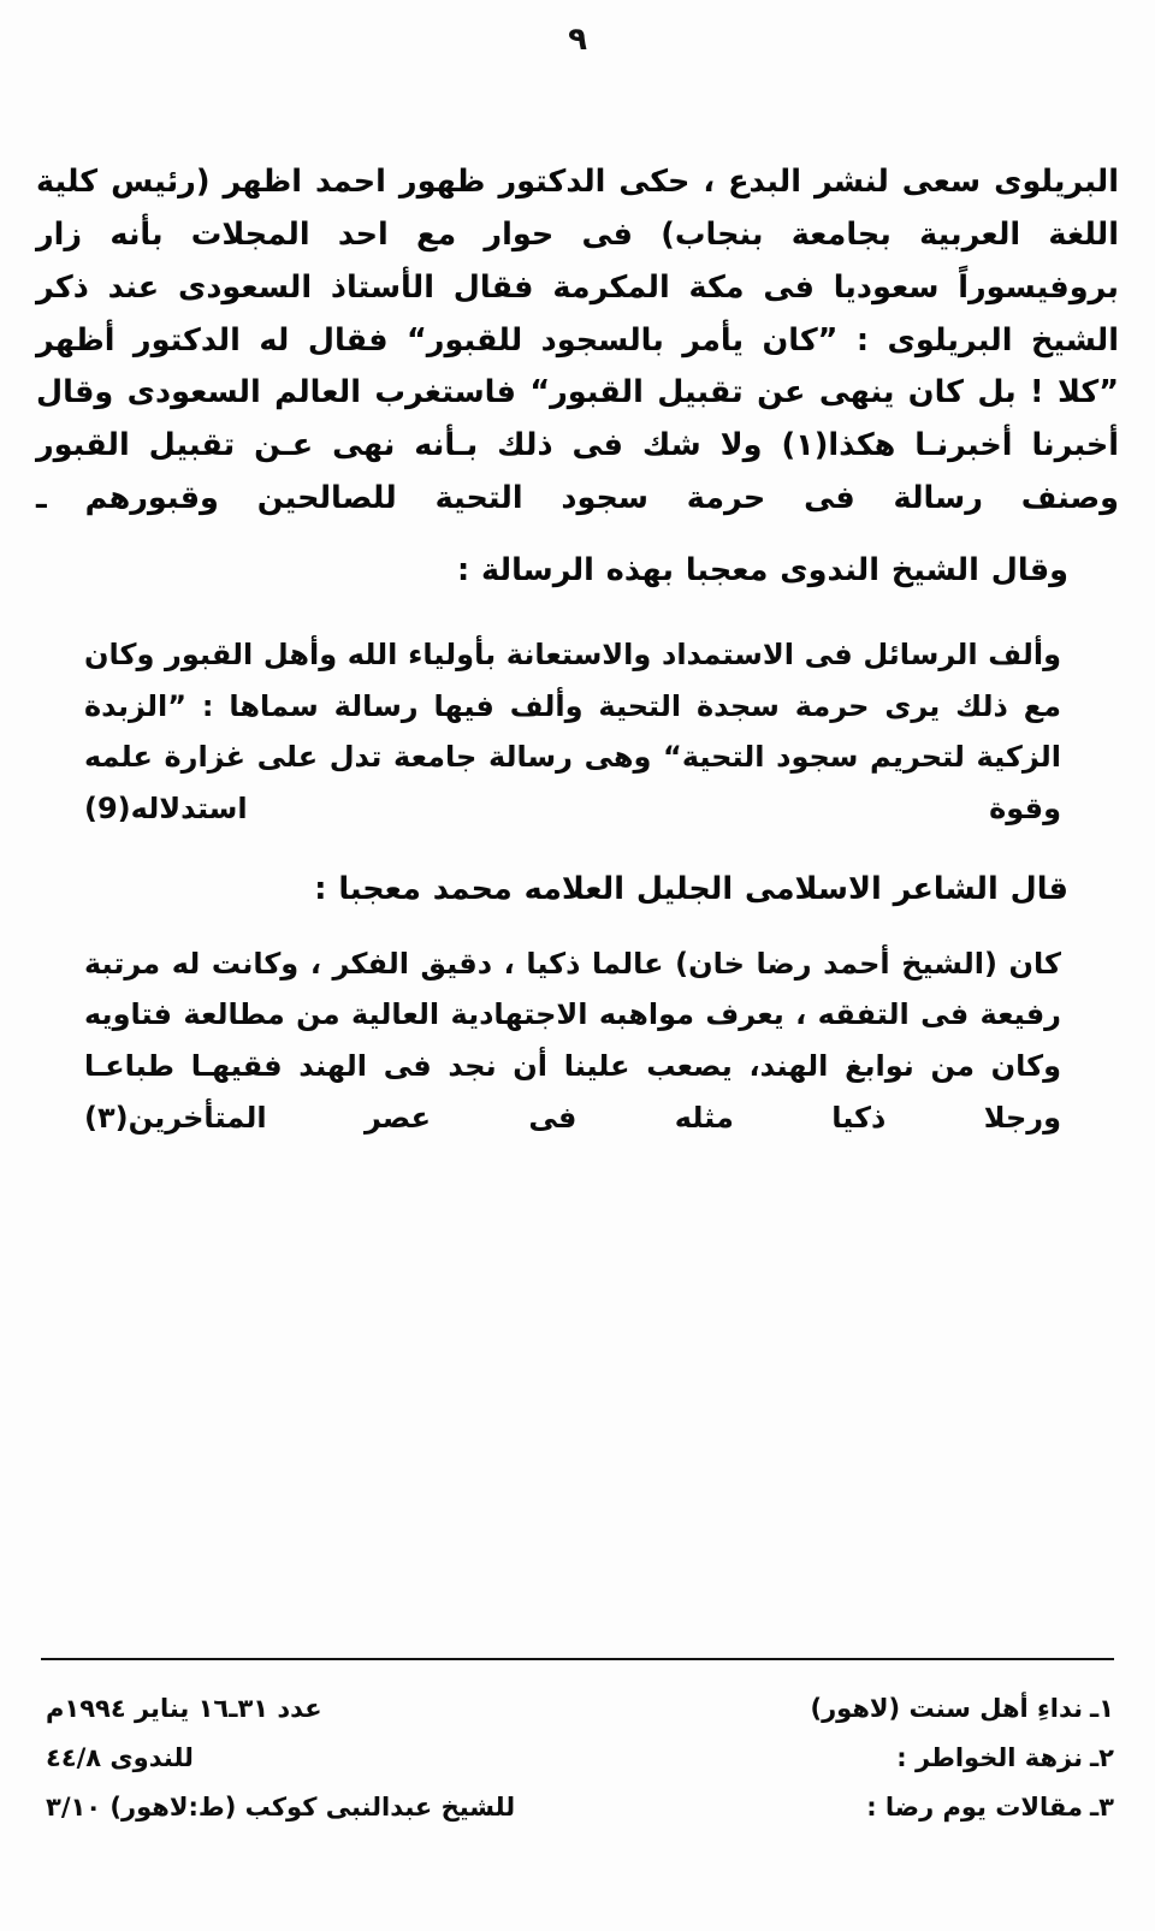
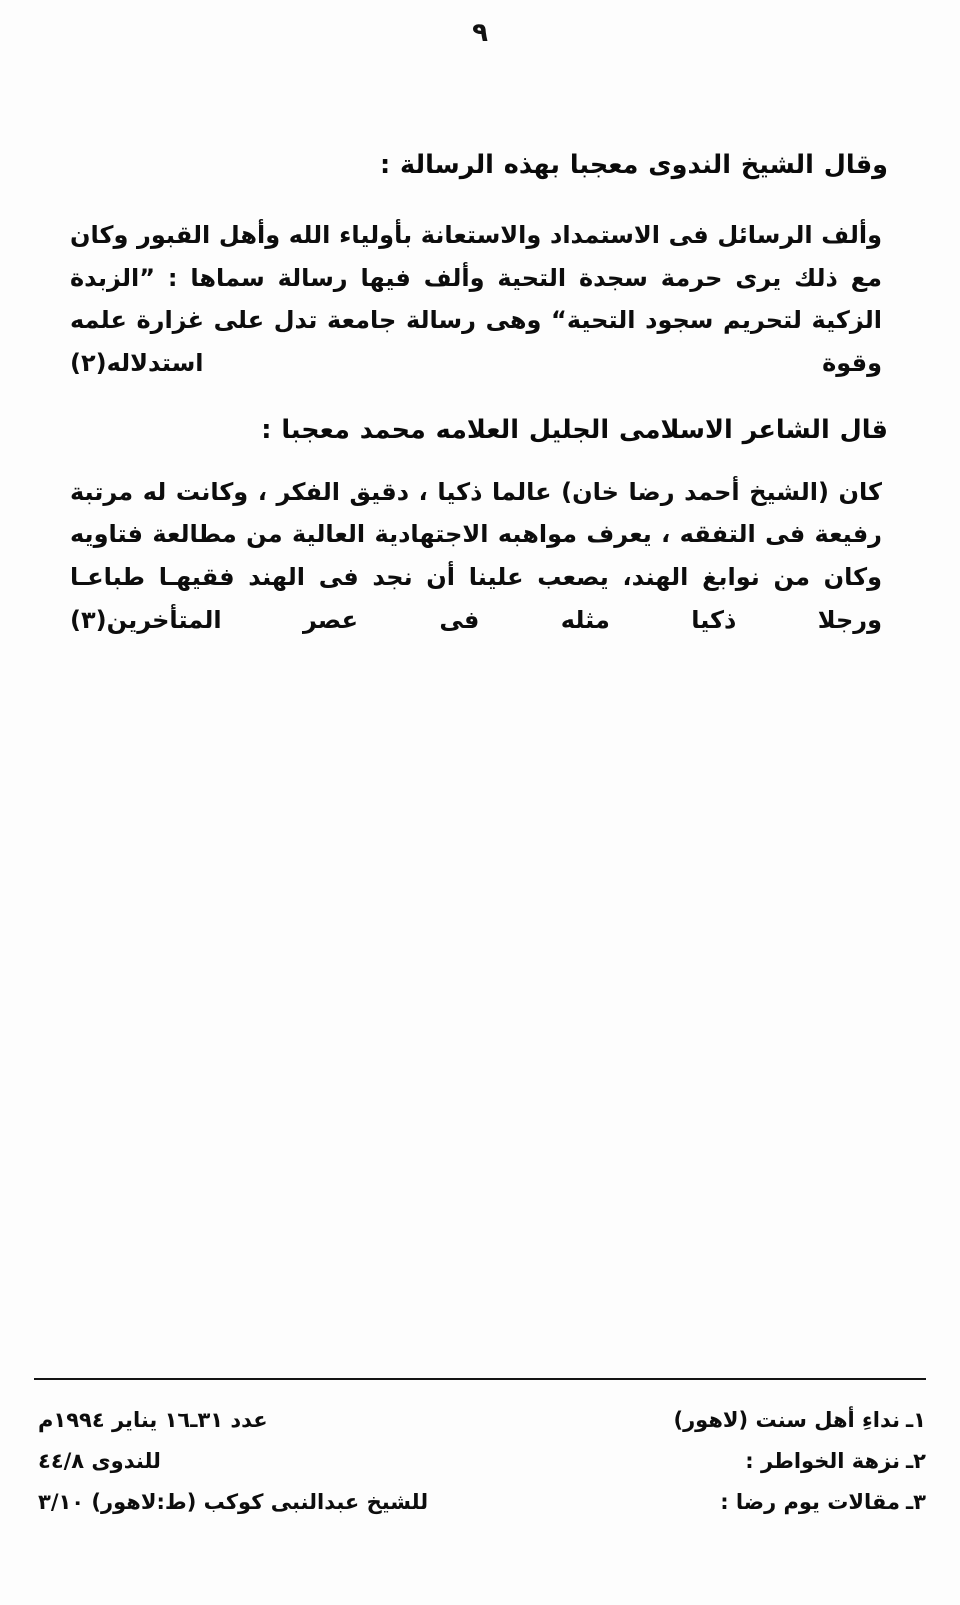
  ٩
- البريلوى سعى لنشر البدع ، حكى الدكتور ظهور احمد اظهر (رئيس كلية اللغة العربية بجامعة بنجاب) فى حوار مع احد المجلات بأنه زار بروفيسوراً سعوديا فى مكة المكرمة فقال الأستاذ السعودى عند ذكر الشيخ البريلوى : ”كان يأمر بالسجود للقبور“ فقال له الدكتور أظهر ”كلا ! بل كان ينهى عن تقبيل القبور“ فاستغرب العالم السعودى وقال أخبرنا أخبرنـا هكذا(١) ولا شك فى ذلك بـأنه نهى عـن تقبيل القبور وصنف رسالة فى حرمة سجود التحية للصالحين وقبورهم ـ
  وقال الشيخ الندوى معجبا بهذه الرسالة :
- وألف الرسائل فى الاستمداد والاستعانة بأولياء الله وأهل القبور وكان مع ذلك يرى حرمة سجدة التحية وألف فيها رسالة سماها : ”الزبدة الزكية لتحريم سجود التحية“ وهى رسالة جامعة تدل على غزارة علمه وقوة استدلاله(9)
+ وألف الرسائل فى الاستمداد والاستعانة بأولياء الله وأهل القبور وكان مع ذلك يرى حرمة سجدة التحية وألف فيها رسالة سماها : ”الزبدة الزكية لتحريم سجود التحية“ وهى رسالة جامعة تدل على غزارة علمه وقوة استدلاله(٢)
  قال الشاعر الاسلامى الجليل العلامه محمد معجبا :
  كان (الشيخ أحمد رضا خان) عالما ذكيا ، دقيق الفكر ، وكانت له مرتبة رفيعة فى التفقه ، يعرف مواهبه الاجتهادية العالية من مطالعة فتاويه وكان من نوابغ الهند، يصعب علينا أن نجد فى الهند فقيهـا طباعـا ورجلا ذكيا مثله فى عصر المتأخرين(٣)
  ١ـنداءِ أهل سنت (لاهور)
  عدد ٣١ـ١٦ يناير ١٩٩٤م
  ٢ـنزهة الخواطر :
  للندوى ٤٤/٨
  ٣ـمقالات يوم رضا :
  للشيخ عبدالنبى كوكب (ط:لاهور) ٣/١٠
